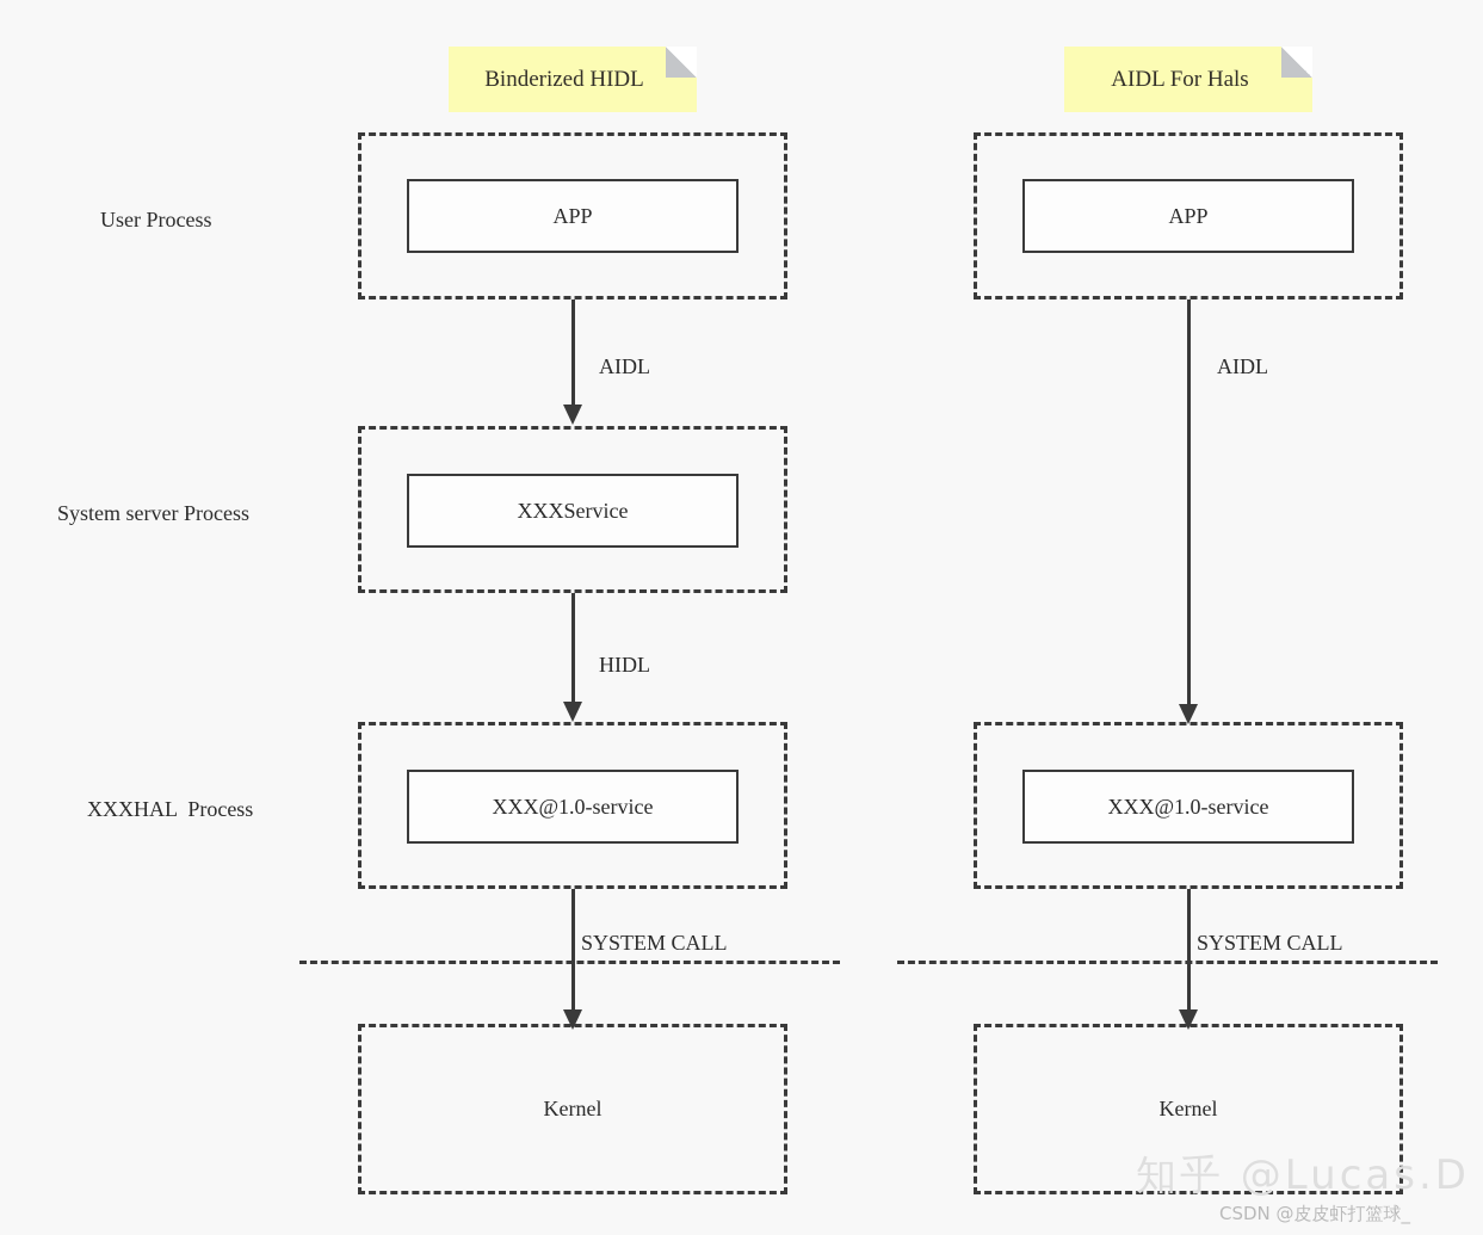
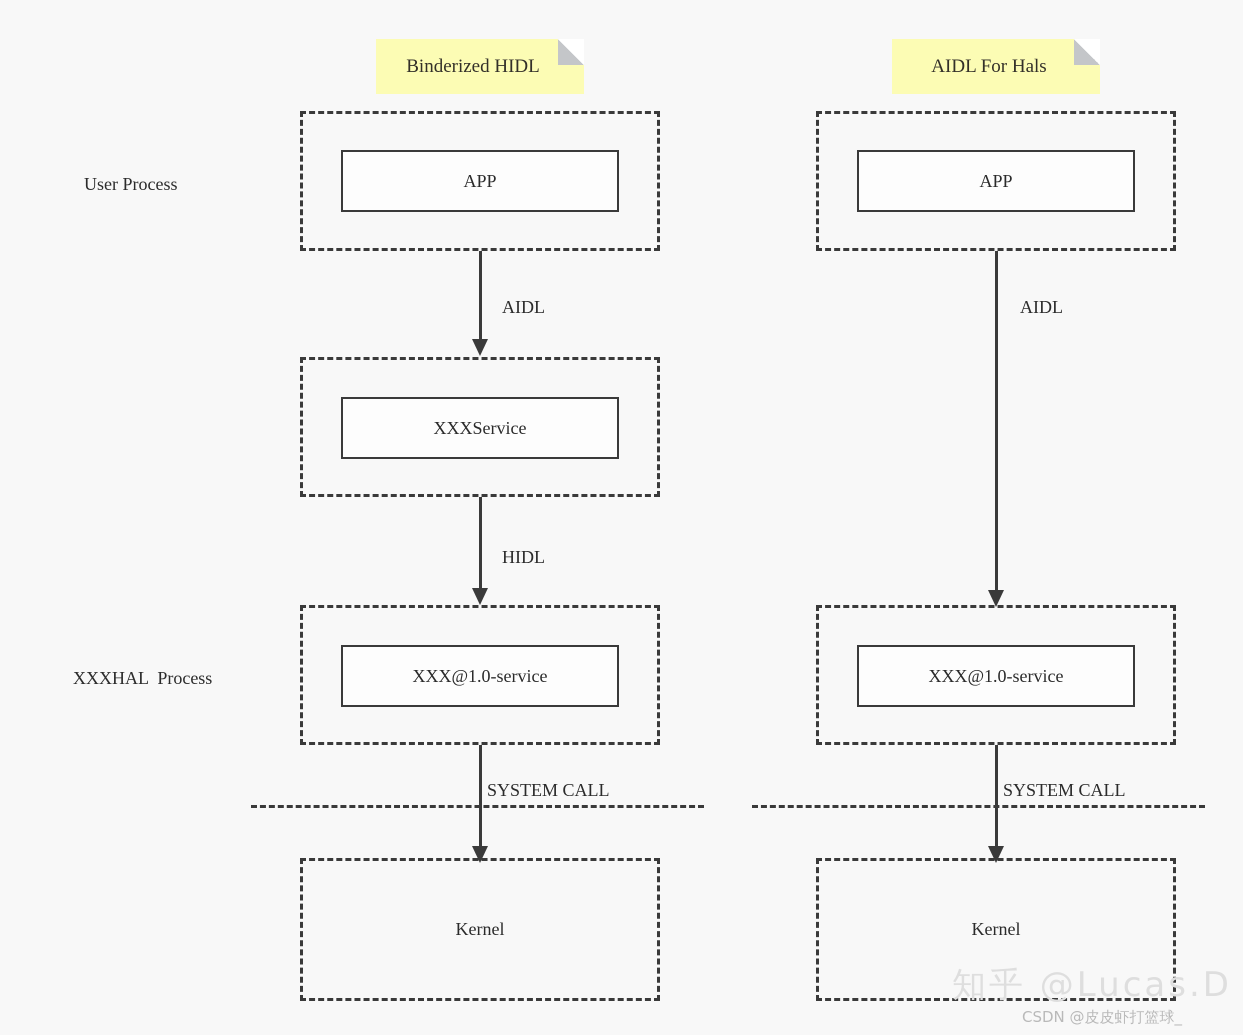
  Binderized HIDL
  AIDL For Hals
  User Process
- System server Process
  XXXHAL Process
  APP
  AIDL
  XXXService
  HIDL
  XXX@1.0-service
  SYSTEM CALL
  Kernel
  APP
  AIDL
  XXX@1.0-service
  SYSTEM CALL
  Kernel
  知乎 @Lucas.D
  CSDN @皮皮虾打篮球_
